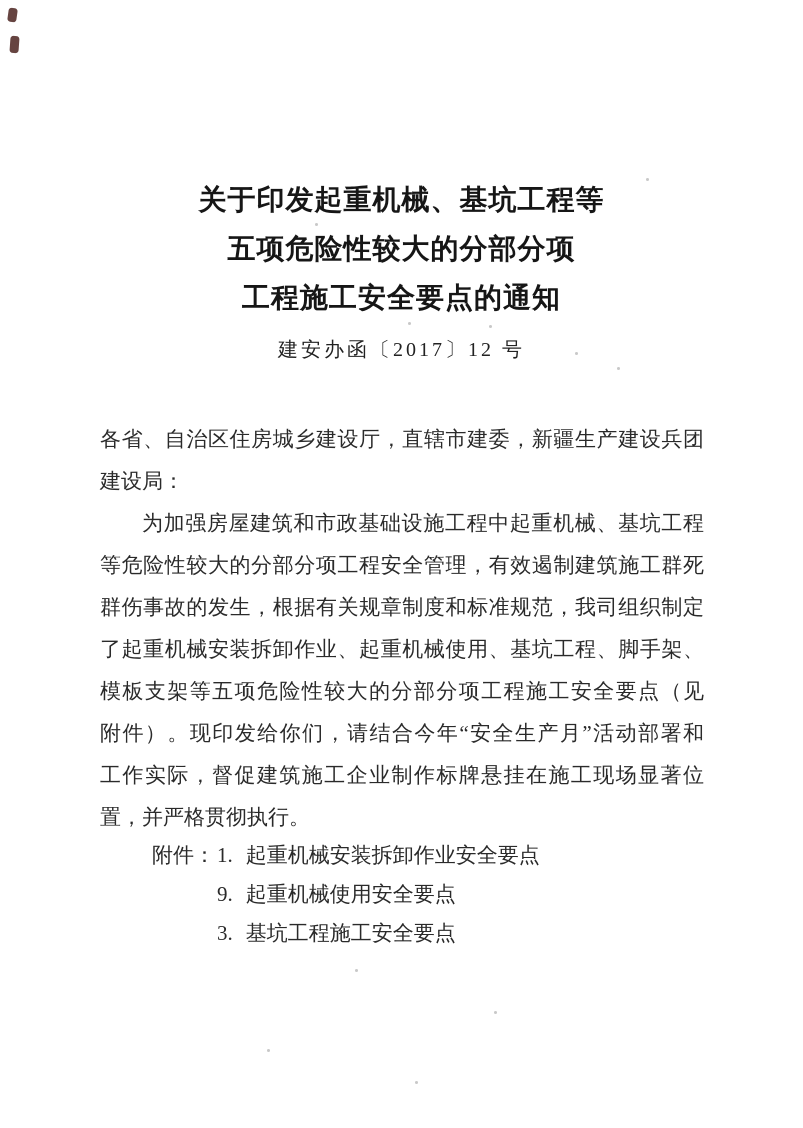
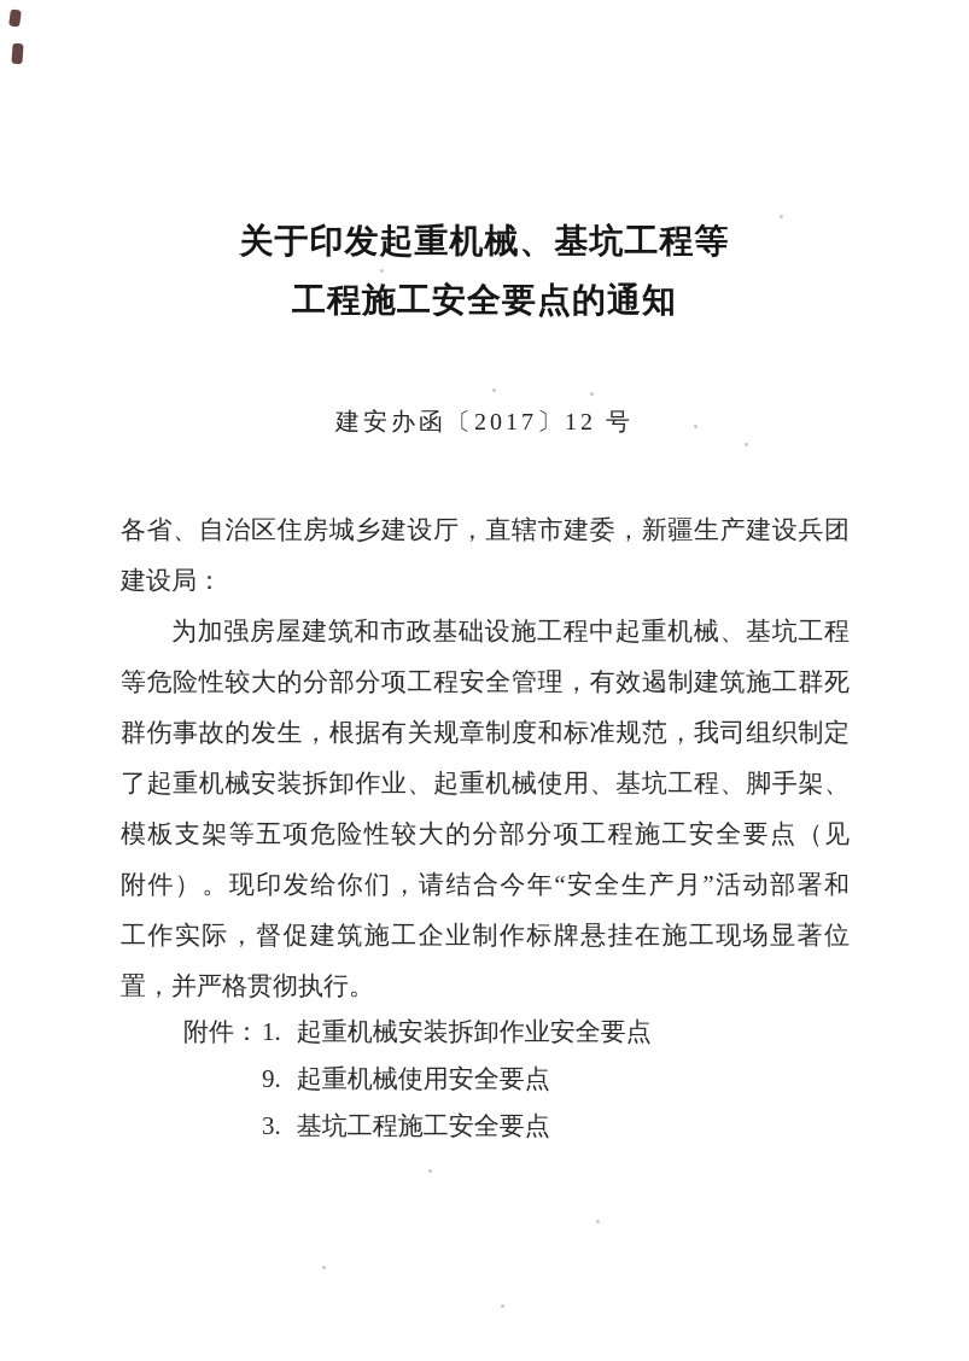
  关于印发起重机械、基坑工程等
- 五项危险性较大的分部分项
  工程施工安全要点的通知
  建安办函〔2017〕12 号
  各省、自治区住房城乡建设厅，直辖市建委，新疆生产建设兵团
  建设局：
  为加强房屋建筑和市政基础设施工程中起重机械、基坑工程
  等危险性较大的分部分项工程安全管理，有效遏制建筑施工群死
  群伤事故的发生，根据有关规章制度和标准规范，我司组织制定
  了起重机械安装拆卸作业、起重机械使用、基坑工程、脚手架、
  模板支架等五项危险性较大的分部分项工程施工安全要点（见
  附件）。现印发给你们，请结合今年“安全生产月”活动部署和
  工作实际，督促建筑施工企业制作标牌悬挂在施工现场显著位
  置，并严格贯彻执行。
  附件：
  1. 起重机械安装拆卸作业安全要点
  9. 起重机械使用安全要点
  3. 基坑工程施工安全要点
